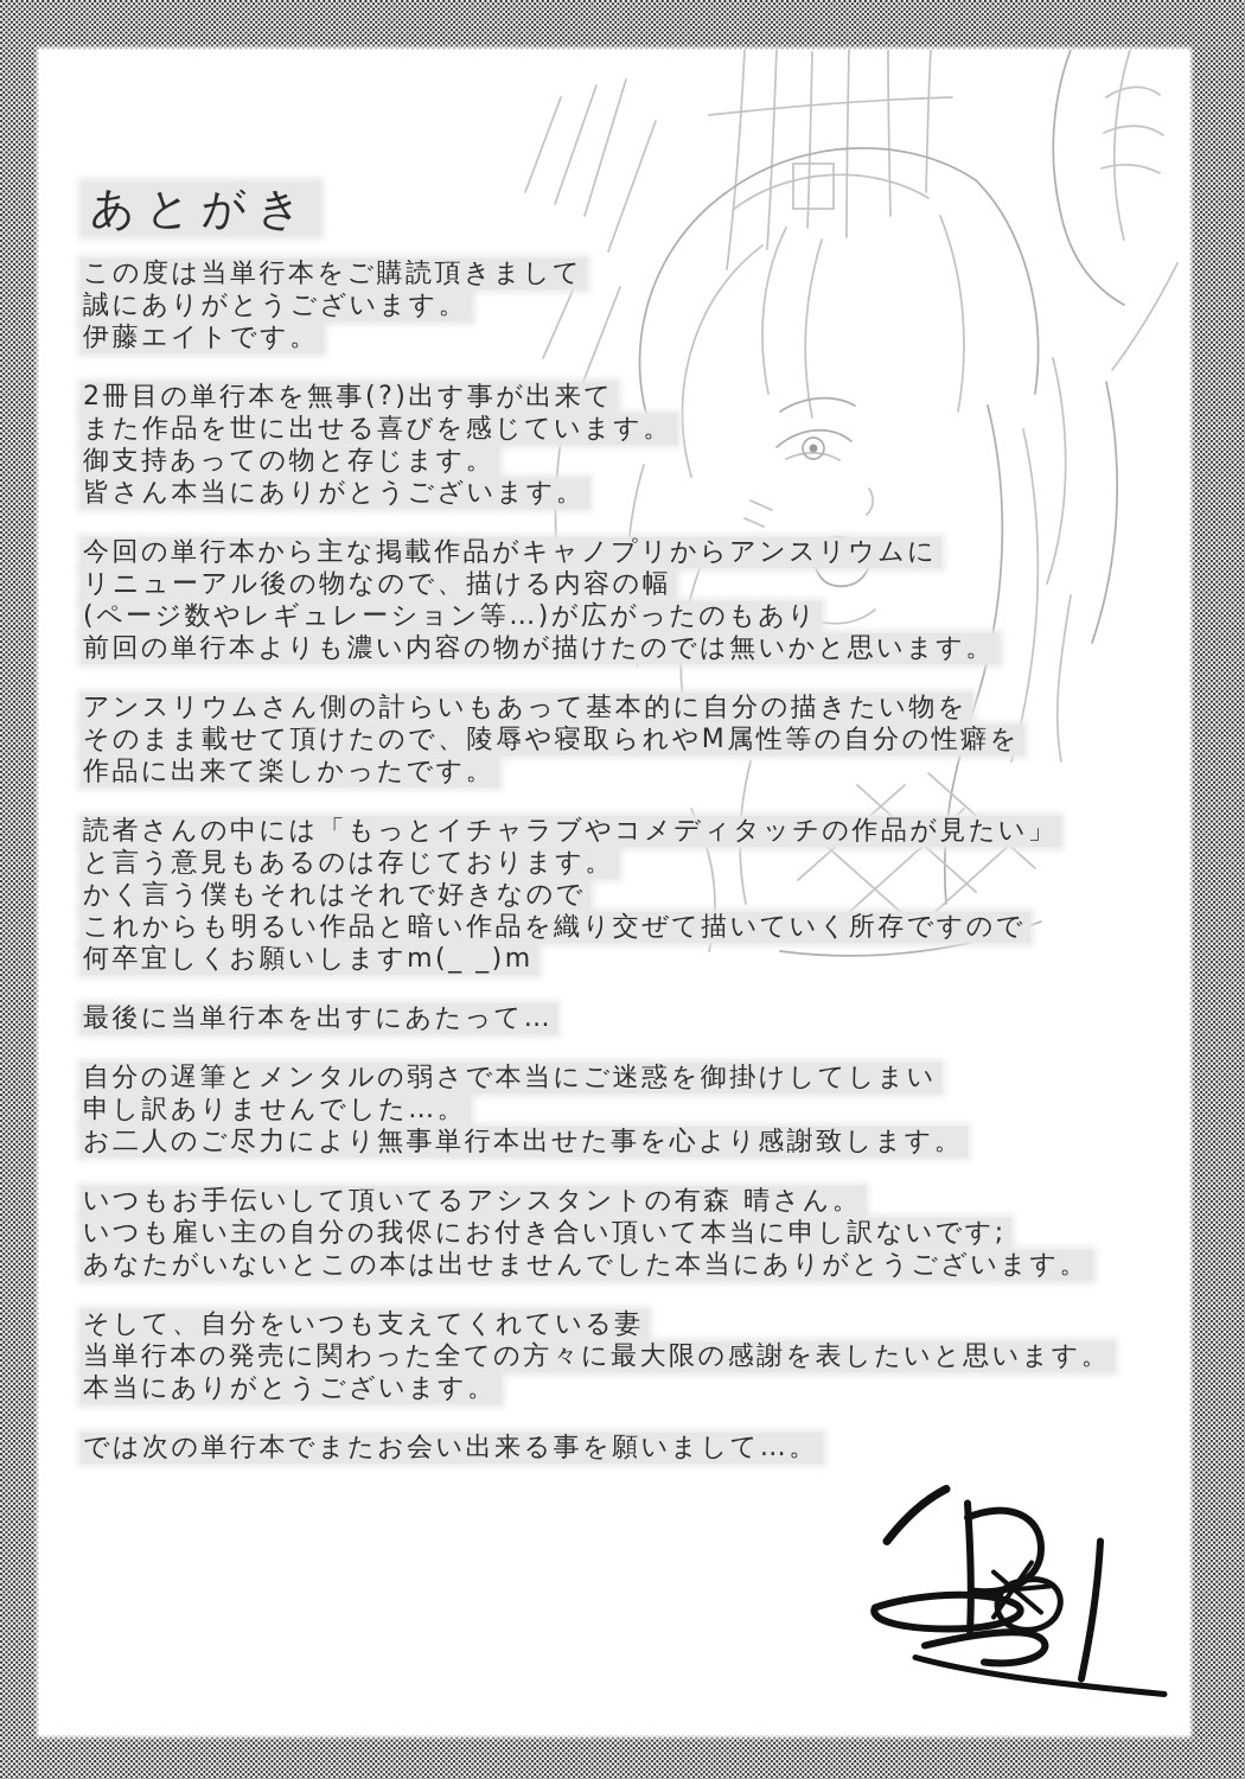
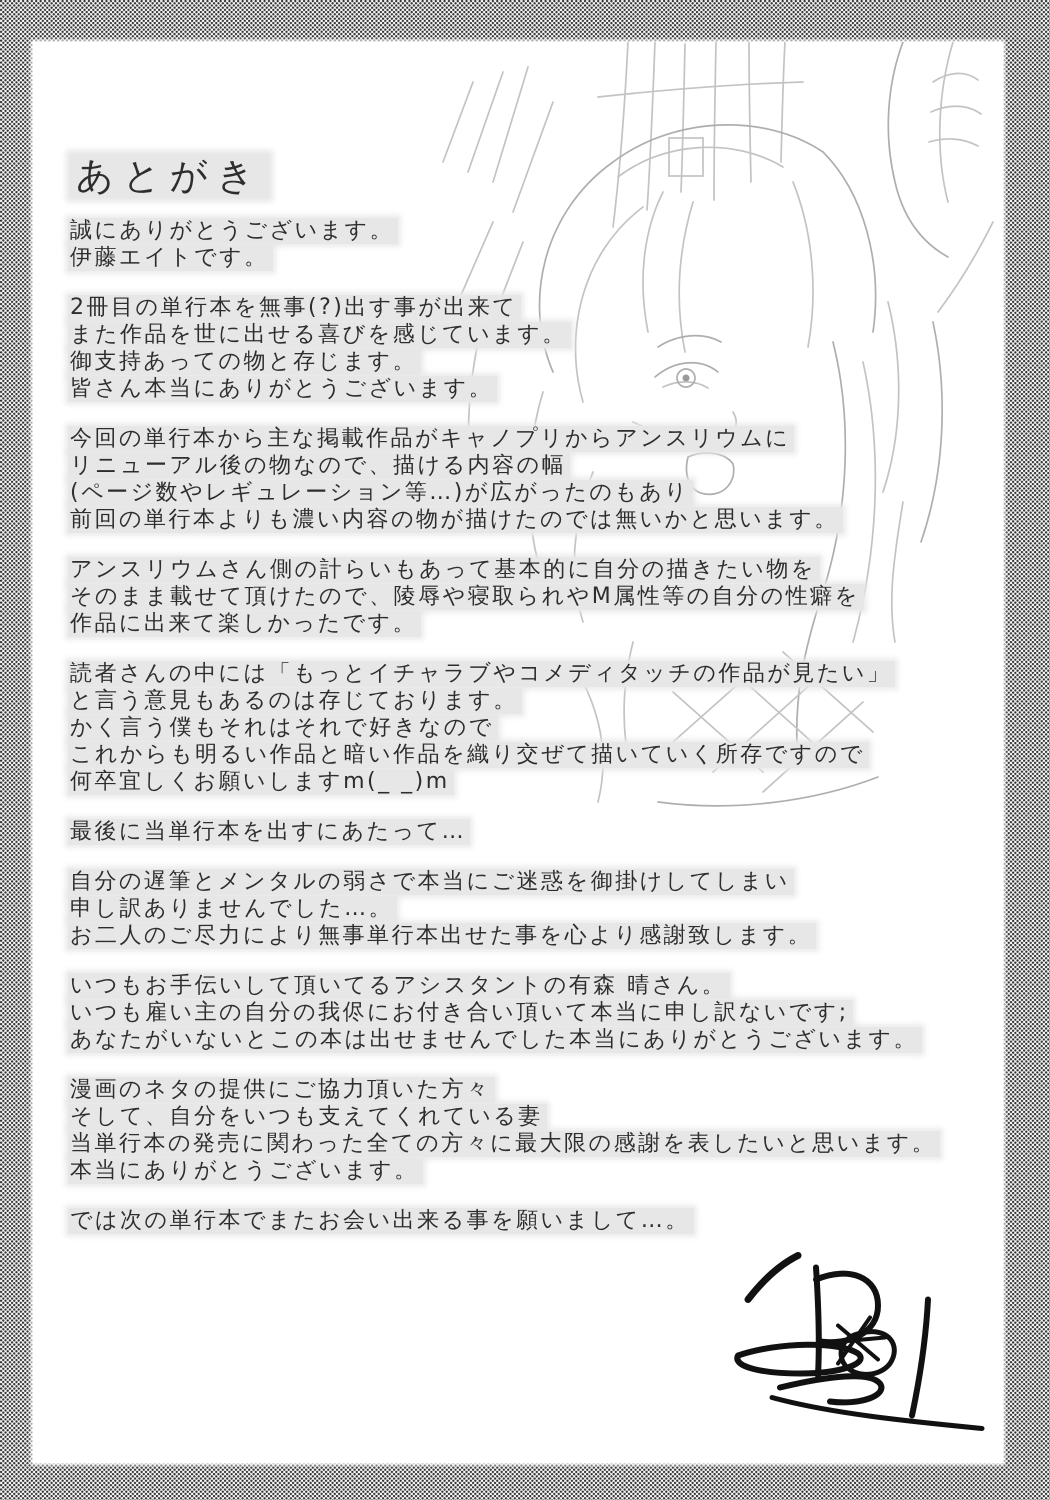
  あとがき
- この度は当単行本をご購読頂きまして
  誠にありがとうございます。
  伊藤エイトです。
  2冊目の単行本を無事(?)出す事が出来て
  また作品を世に出せる喜びを感じています。
  御支持あっての物と存じます。
  皆さん本当にありがとうございます。
  今回の単行本から主な掲載作品がキャノプリからアンスリウムに
  リニューアル後の物なので、描ける内容の幅
  (ページ数やレギュレーション等…)が広がったのもあり
  前回の単行本よりも濃い内容の物が描けたのでは無いかと思います。
  アンスリウムさん側の計らいもあって基本的に自分の描きたい物を
  そのまま載せて頂けたので、陵辱や寝取られやM属性等の自分の性癖を
  作品に出来て楽しかったです。
  読者さんの中には「もっとイチャラブやコメディタッチの作品が見たい」
  と言う意見もあるのは存じております。
  かく言う僕もそれはそれで好きなので
  これからも明るい作品と暗い作品を織り交ぜて描いていく所存ですので
  何卒宜しくお願いしますm(_ _)m
  最後に当単行本を出すにあたって…
  自分の遅筆とメンタルの弱さで本当にご迷惑を御掛けしてしまい
  申し訳ありませんでした…。
  お二人のご尽力により無事単行本出せた事を心より感謝致します。
  いつもお手伝いして頂いてるアシスタントの有森 晴さん。
  いつも雇い主の自分の我侭にお付き合い頂いて本当に申し訳ないです;
  あなたがいないとこの本は出せませんでした本当にありがとうございます。
+ 漫画のネタの提供にご協力頂いた方々
  そして、自分をいつも支えてくれている妻
  当単行本の発売に関わった全ての方々に最大限の感謝を表したいと思います。
  本当にありがとうございます。
  では次の単行本でまたお会い出来る事を願いまして…。
